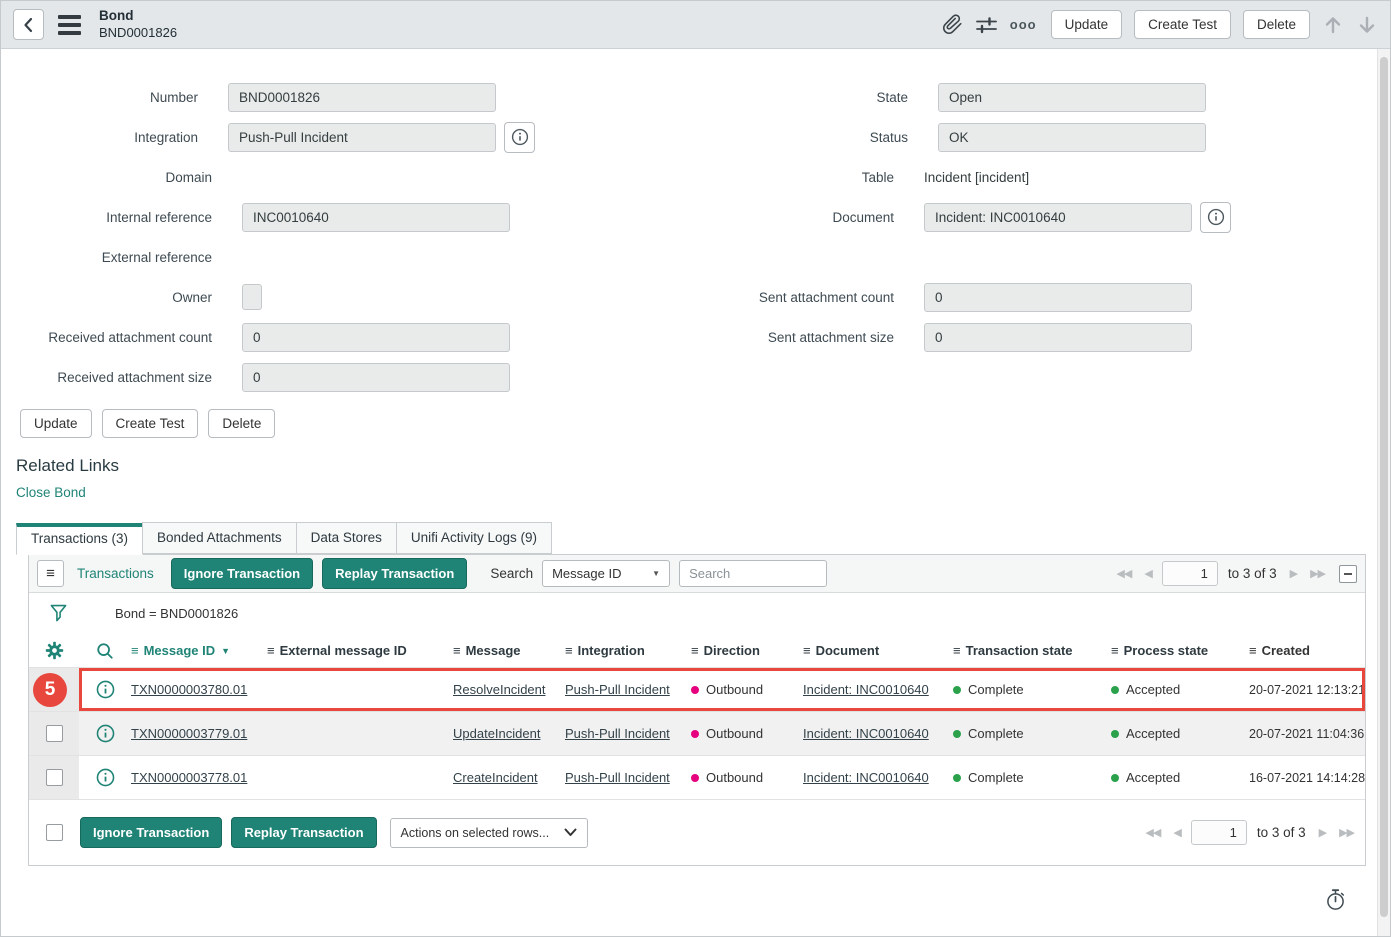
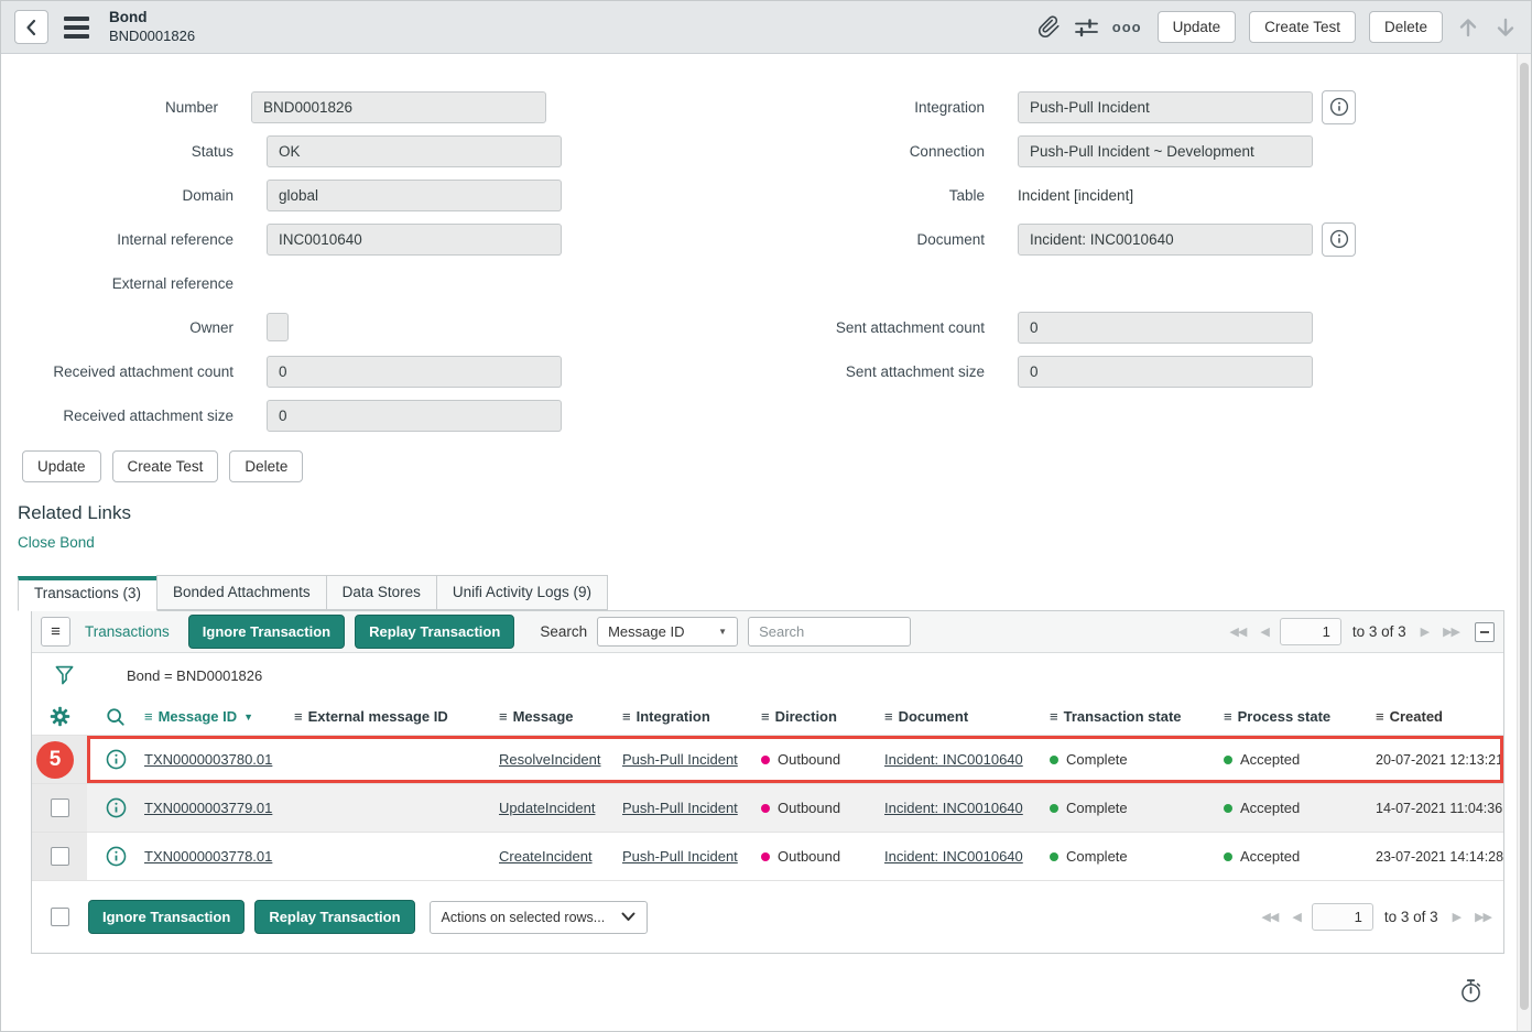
  Bond
  BND0001826
  ooo
  Update
  Create Test
  Delete
  Number
  BND0001826
- State
- Open
  Integration
  Push-Pull Incident
  Status
  OK
+ Connection
+ Push-Pull Incident ~ Development
  Domain
+ global
  Table
  Incident [incident]
  Internal reference
  INC0010640
  Document
  Incident: INC0010640
  External reference
  Owner
  Sent attachment count
  0
  Received attachment count
  0
  Sent attachment size
  0
  Received attachment size
  0
  Update
  Create Test
  Delete
  Related Links
  Close Bond
  Transactions (3)
  Bonded Attachments
  Data Stores
  Unifi Activity Logs (9)
  ≡
  Transactions
  Ignore Transaction
  Replay Transaction
  Search
  Message ID
  ▼
  Search
  ◀◀
  ◀
  1
  to 3 of 3
  ▶
  ▶▶
  Bond = BND0001826
  ≡
  Message ID
  ▼
  ≡
  External message ID
  ≡
  Message
  ≡
  Integration
  ≡
  Direction
  ≡
  Document
  ≡
  Transaction state
  ≡
  Process state
  ≡
  Created
  5
  TXN0000003780.01
  ResolveIncident
  Push-Pull Incident
  Outbound
  Incident: INC0010640
  Complete
  Accepted
  20-07-2021 12:13:21
  TXN0000003779.01
  UpdateIncident
  Push-Pull Incident
  Outbound
  Incident: INC0010640
  Complete
  Accepted
- 20-07-2021 11:04:36
+ 14-07-2021 11:04:36
  TXN0000003778.01
  CreateIncident
  Push-Pull Incident
  Outbound
  Incident: INC0010640
  Complete
  Accepted
- 16-07-2021 14:14:28
+ 23-07-2021 14:14:28
  Ignore Transaction
  Replay Transaction
  Actions on selected rows...
  ◀◀
  ◀
  1
  to 3 of 3
  ▶
  ▶▶
